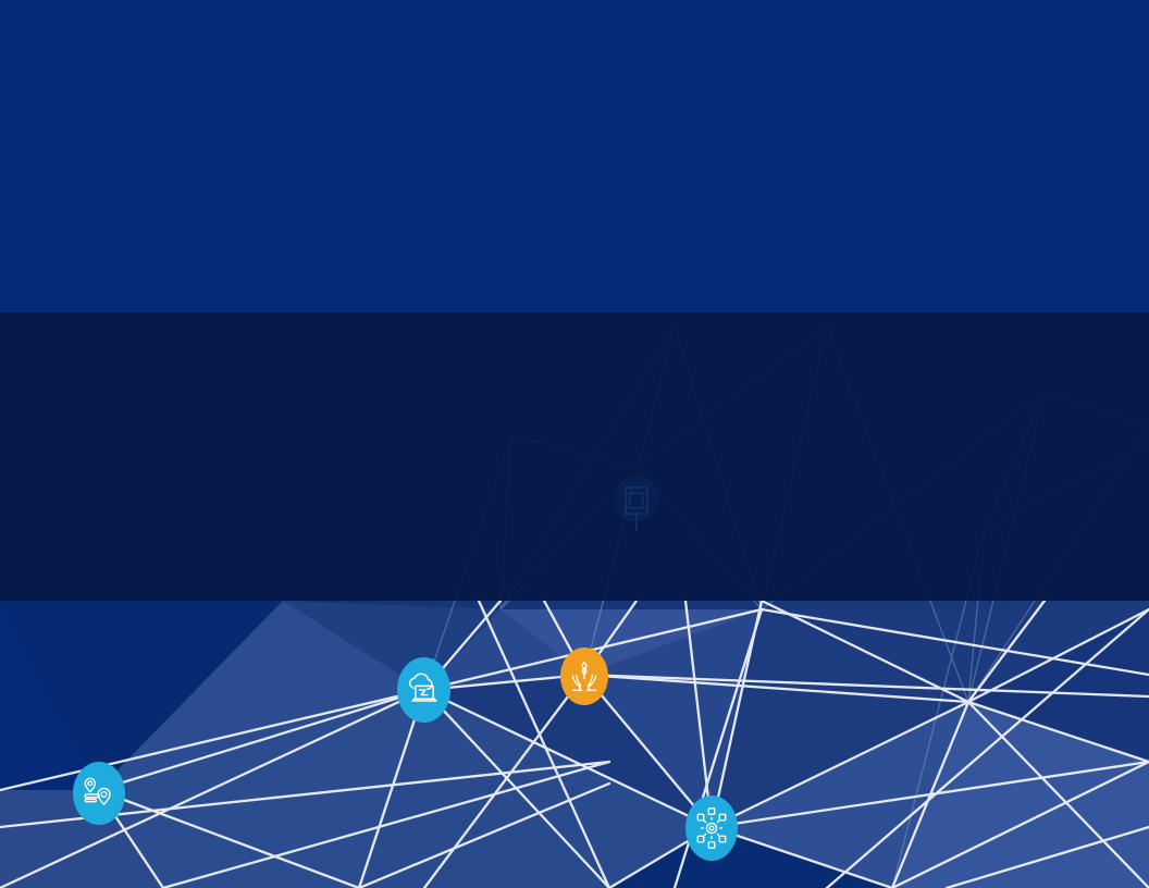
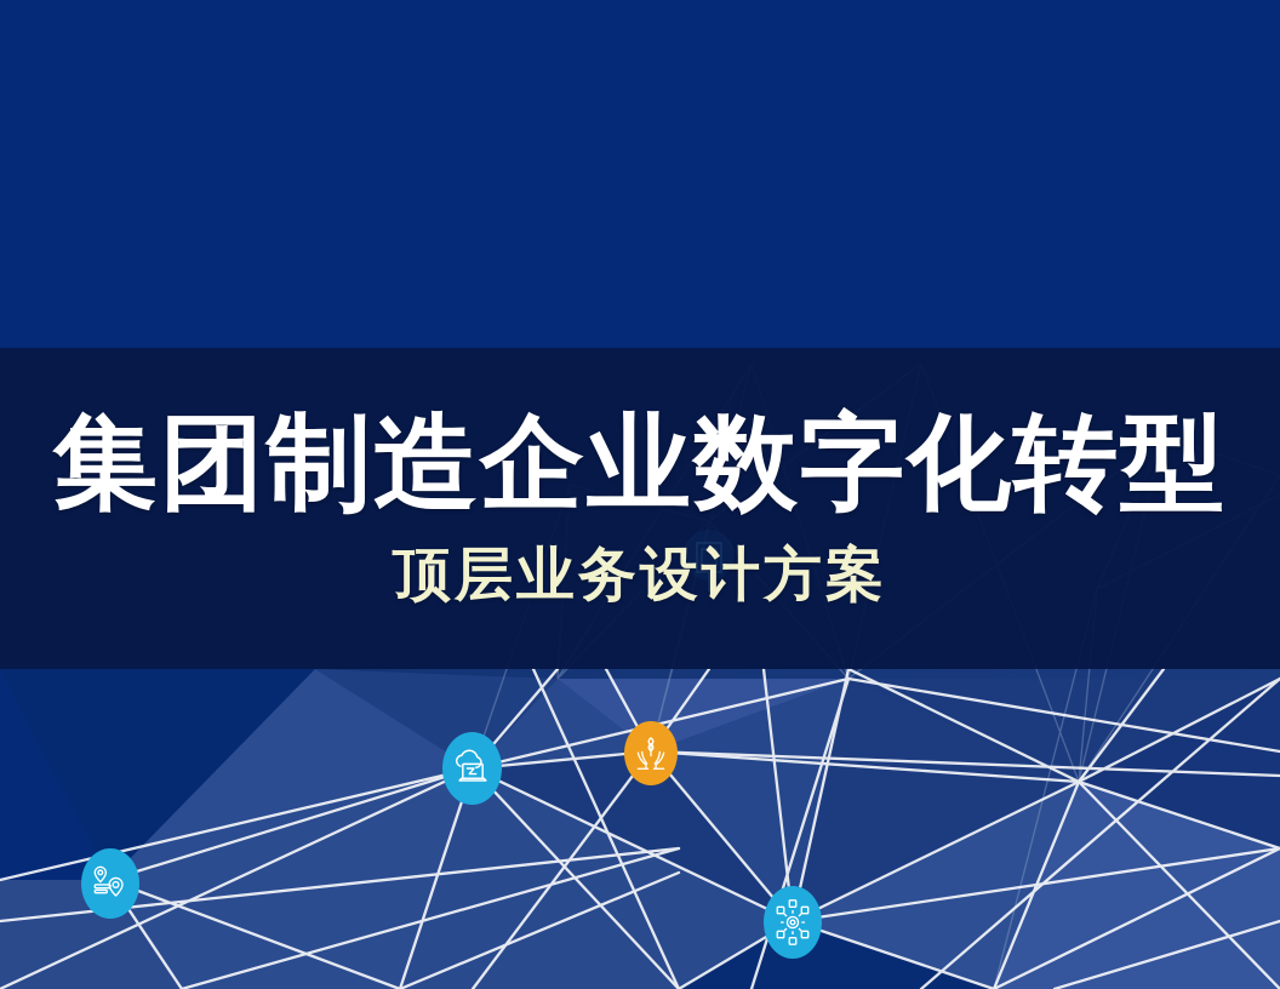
+ 集团制造企业数字化转型
+ 顶层业务设计方案
